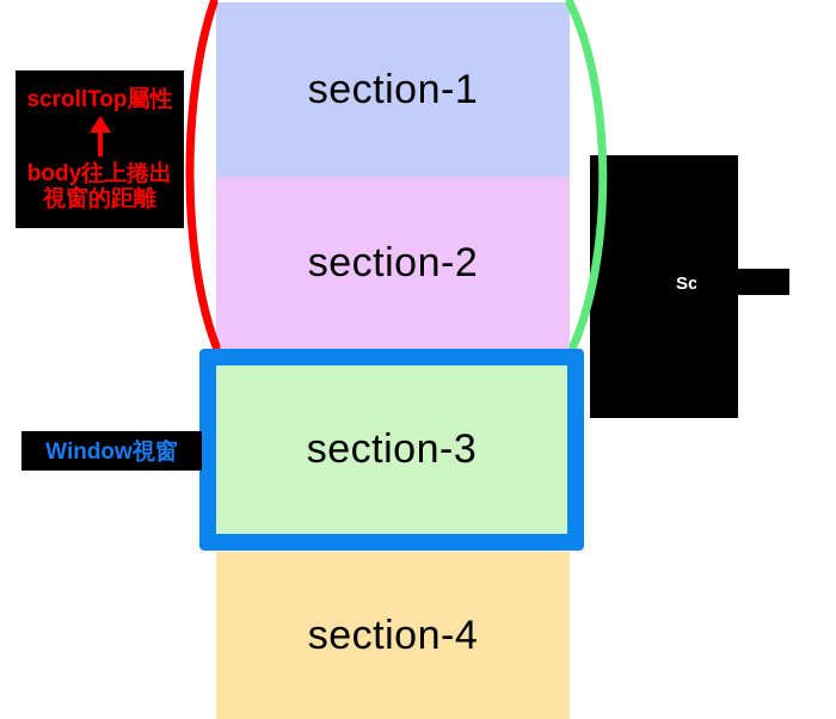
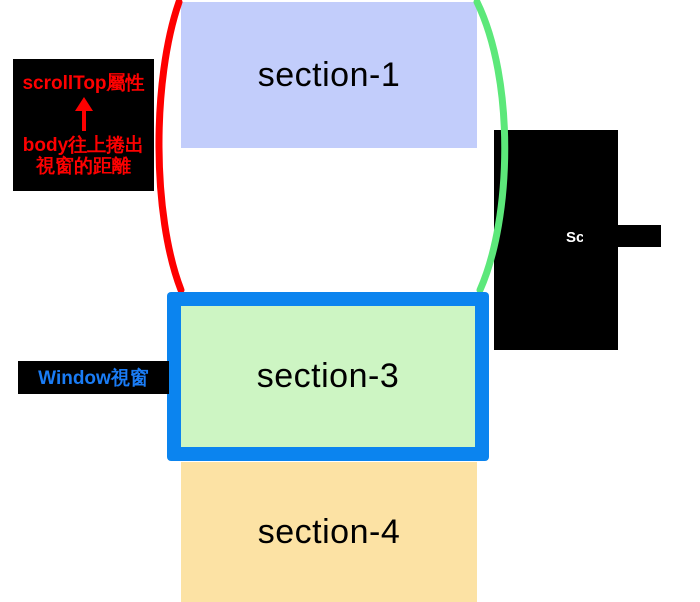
  section-1
- section-2
  section-4
  Sc
  section-3
  scrollTop屬性
  body往上捲出
  視窗的距離
  Window視窗
